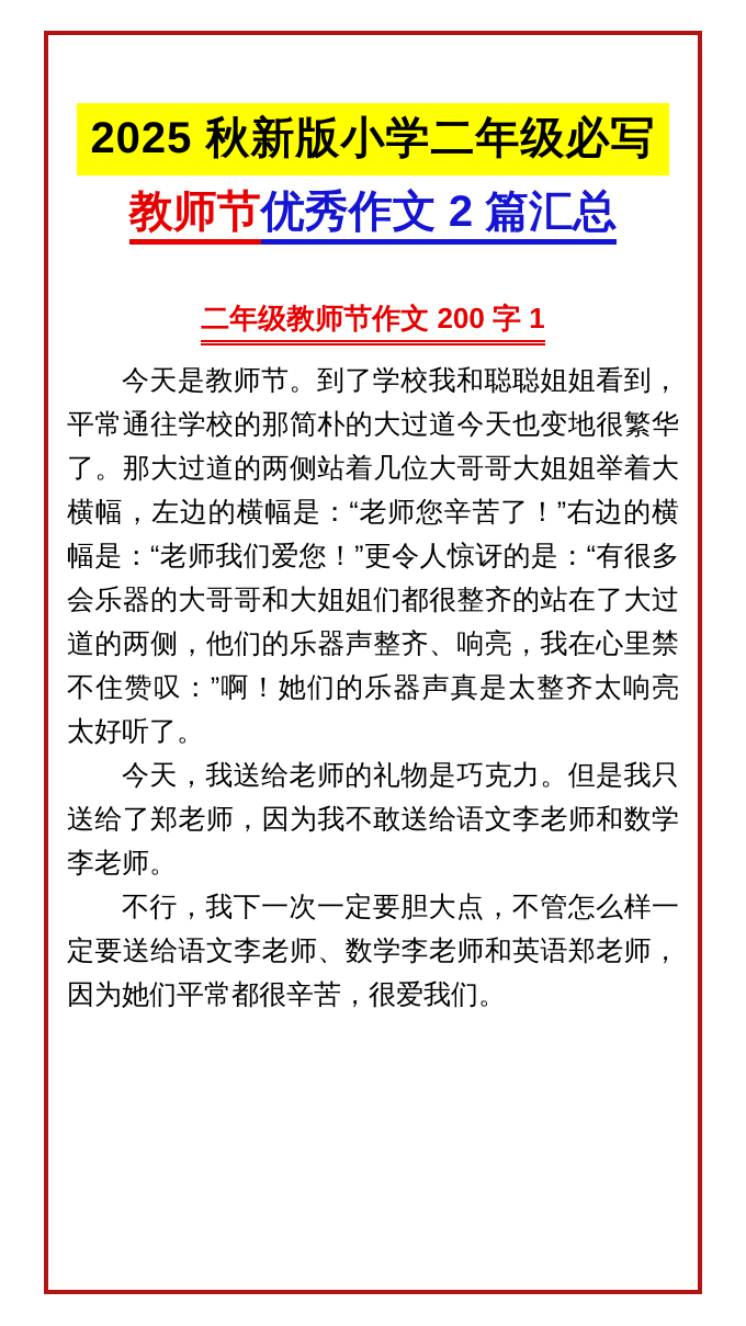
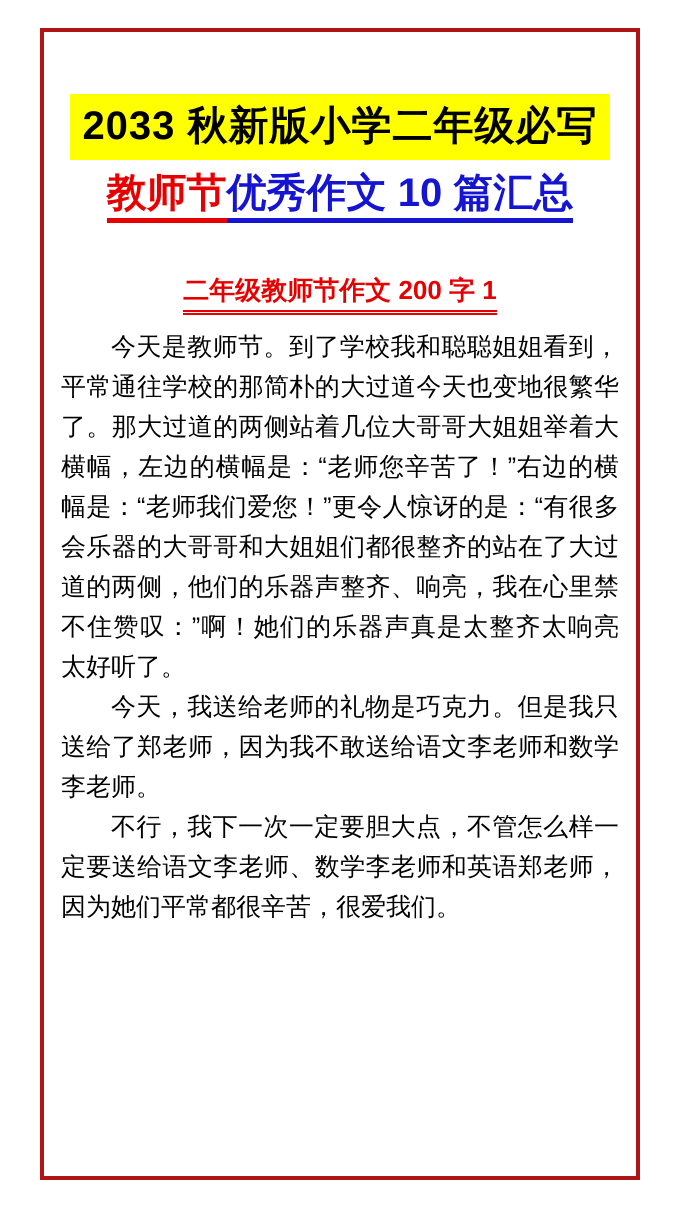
- 2025 秋新版小学二年级必写
+ 2033 秋新版小学二年级必写
- 教师节优秀作文 2 篇汇总
+ 教师节优秀作文 10 篇汇总
  二年级教师节作文 200 字 1
  今天是教师节。到了学校我和聪聪姐姐看到，平常通往学校的那简朴的大过道今天也变地很繁华了。那大过道的两侧站着几位大哥哥大姐姐举着大横幅，左边的横幅是：“老师您辛苦了！”右边的横幅是：“老师我们爱您！”更令人惊讶的是：“有很多会乐器的大哥哥和大姐姐们都很整齐的站在了大过道的两侧，他们的乐器声整齐、响亮，我在心里禁不住赞叹：”啊！她们的乐器声真是太整齐太响亮太好听了。
  今天，我送给老师的礼物是巧克力。但是我只送给了郑老师，因为我不敢送给语文李老师和数学李老师。
  不行，我下一次一定要胆大点，不管怎么样一定要送给语文李老师、数学李老师和英语郑老师，因为她们平常都很辛苦，很爱我们。
